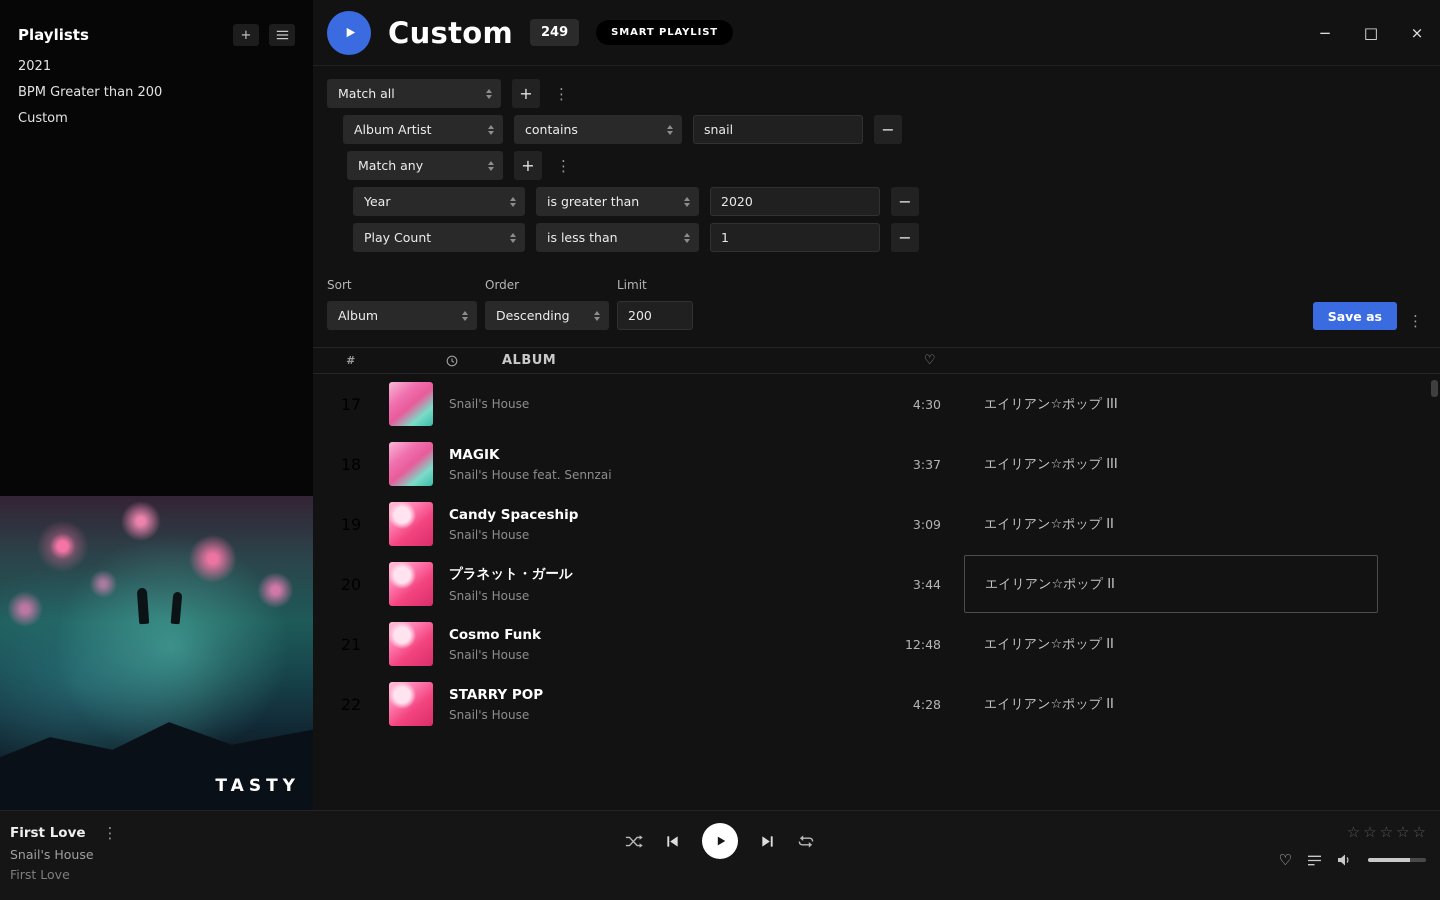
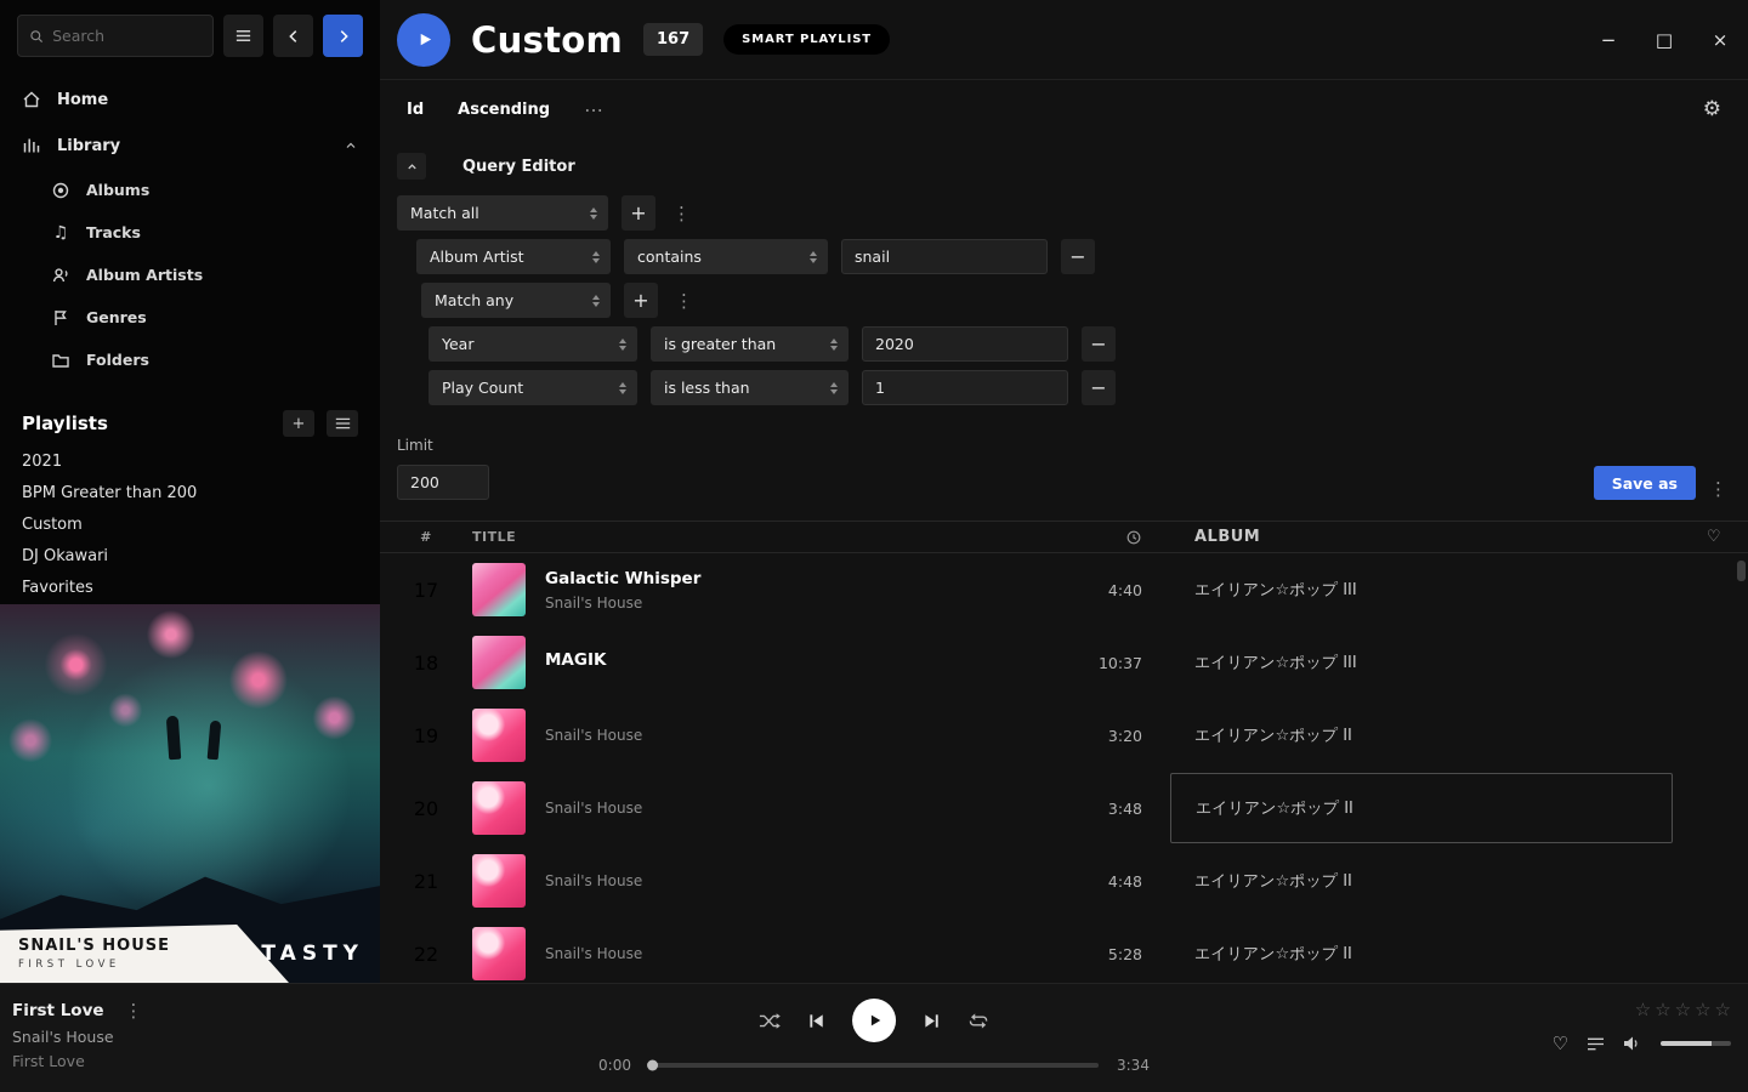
+ Search
+ Home
+ Library
+ Albums
+ ♫
+ Tracks
+ Album Artists
+ Genres
+ Folders
  Playlists
  +
  2021
  BPM Greater than 200
  Custom
+ DJ Okawari
+ Favorites
+ SNAIL'S HOUSE
+ FIRST LOVE
  TASTY
  Custom
- 249
+ 167
  SMART PLAYLIST
  −
  □
  ×
+ Id
+ Ascending
+ ⋯
+ ⚙
+ Query Editor
  Match all
  +
  ⋮
  Album Artist
  contains
  snail
  −
  Match any
  +
  ⋮
  Year
  is greater than
  2020
  −
  Play Count
  is less than
  1
  −
- Sort
- Album
- Order
- Descending
  Limit
  200
  Save as
  ⋮
  #
+ TITLE
  ALBUM
  ♡
+ Galactic Whisper
  Snail's House
- 4:30
+ 4:40
  エイリアン☆ポップ III
  MAGIK
- Snail's House feat. Sennzai
- 3:37
+ 10:37
  エイリアン☆ポップ III
- Candy Spaceship
  Snail's House
- 3:09
+ 3:20
  エイリアン☆ポップ II
- プラネット・ガール
  Snail's House
- 3:44
+ 3:48
  エイリアン☆ポップ II
- Cosmo Funk
  Snail's House
- 12:48
+ 4:48
  エイリアン☆ポップ II
- STARRY POP
  Snail's House
- 4:28
+ 5:28
  エイリアン☆ポップ II
  First Love
  ⋮
  Snail's House
  First Love
+ 0:00
+ 3:34
  ☆
  ☆
  ☆
  ☆
  ☆
  ♡
